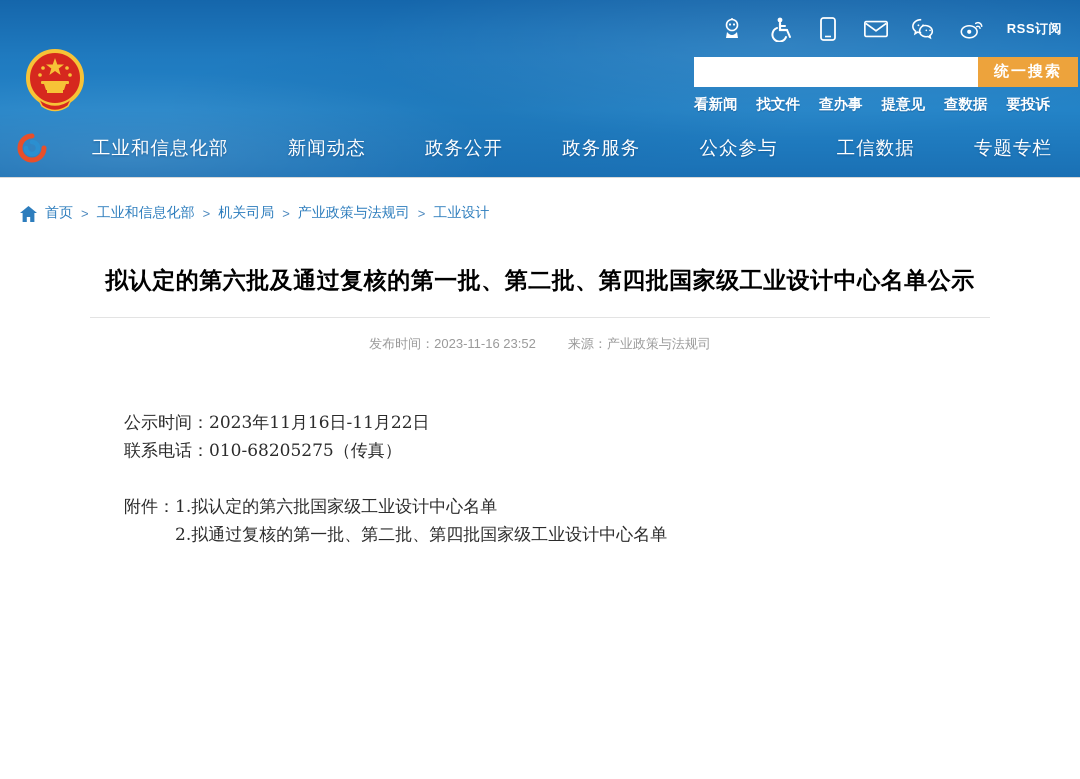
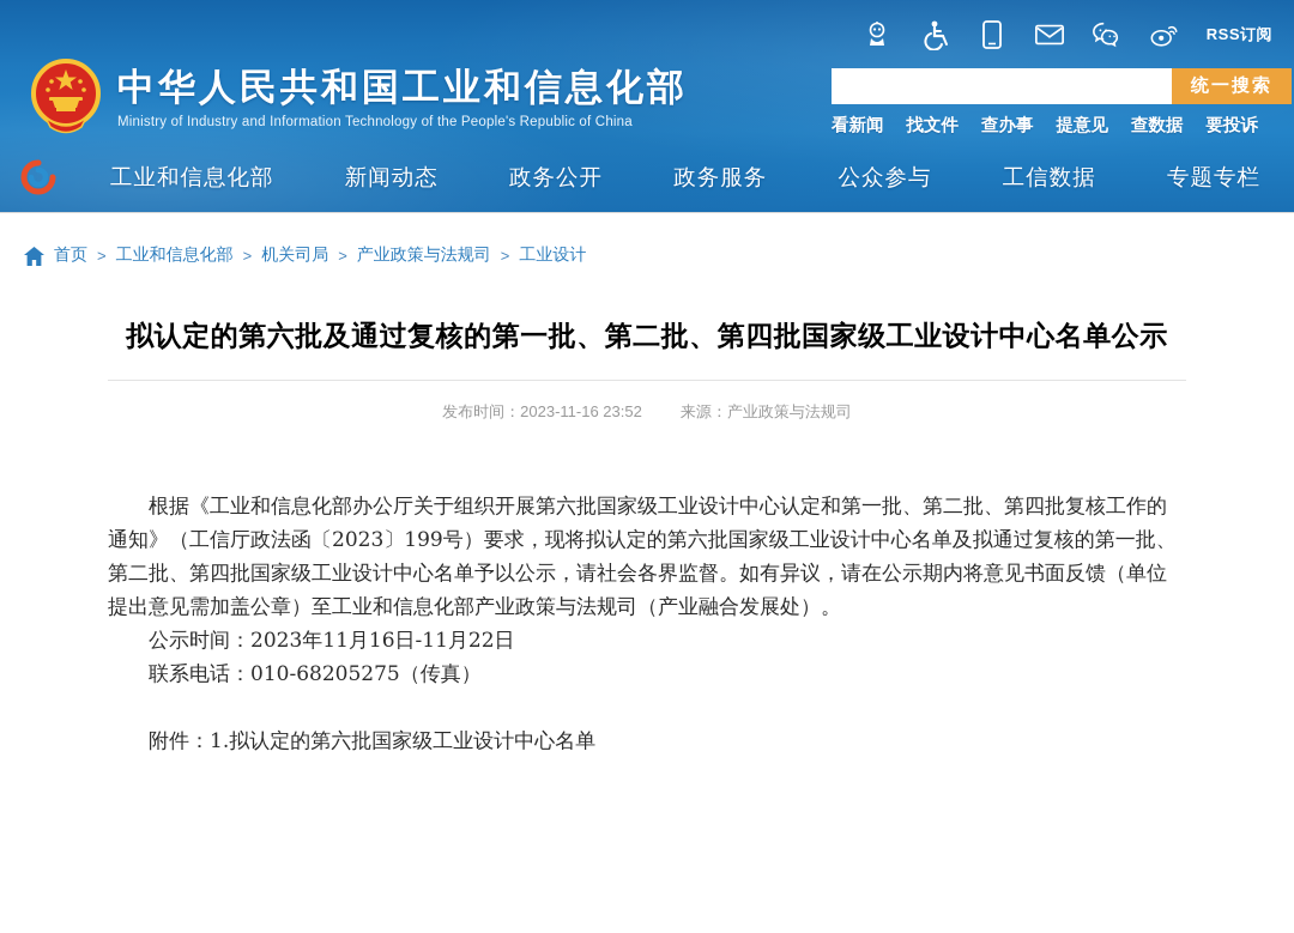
  RSS订阅
+ 中华人民共和国工业和信息化部
+ Ministry of Industry and Information Technology of the People's Republic of China
  统一搜索
  看新闻
  找文件
  查办事
  提意见
  查数据
  要投诉
  工业和信息化部
  新闻动态
  政务公开
  政务服务
  公众参与
  工信数据
  专题专栏
  首页
  >
  工业和信息化部
  >
  机关司局
  >
  产业政策与法规司
  >
  工业设计
  拟认定的第六批及通过复核的第一批、第二批、第四批国家级工业设计中心名单公示
  发布时间：2023-11-16 23:52 来源：产业政策与法规司
+ 根据《工业和信息化部办公厅关于组织开展第六批国家级工业设计中心认定和第一批、第二批、第四批复核工作的通知》（工信厅政法函〔2023〕199号）要求，现将拟认定的第六批国家级工业设计中心名单及拟通过复核的第一批、第二批、第四批国家级工业设计中心名单予以公示，请社会各界监督。如有异议，请在公示期内将意见书面反馈（单位提出意见需加盖公章）至工业和信息化部产业政策与法规司（产业融合发展处）。
  公示时间：2023年11月16日-11月22日
  联系电话：010-68205275（传真）
  附件：
  1.拟认定的第六批国家级工业设计中心名单
- 2.拟通过复核的第一批、第二批、第四批国家级工业设计中心名单
